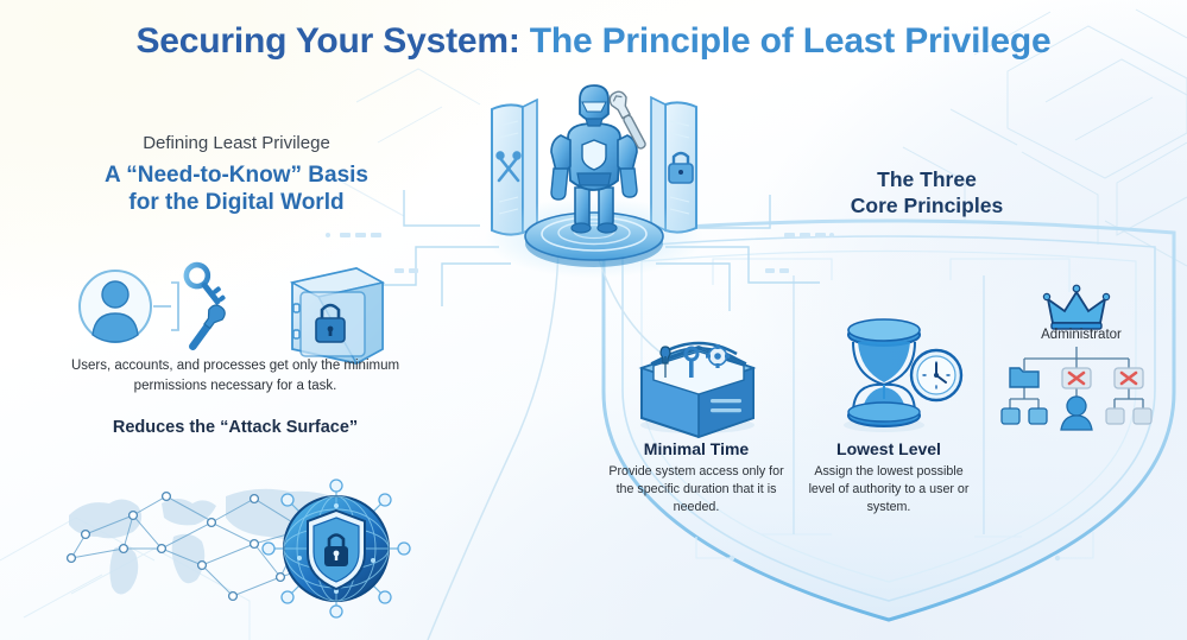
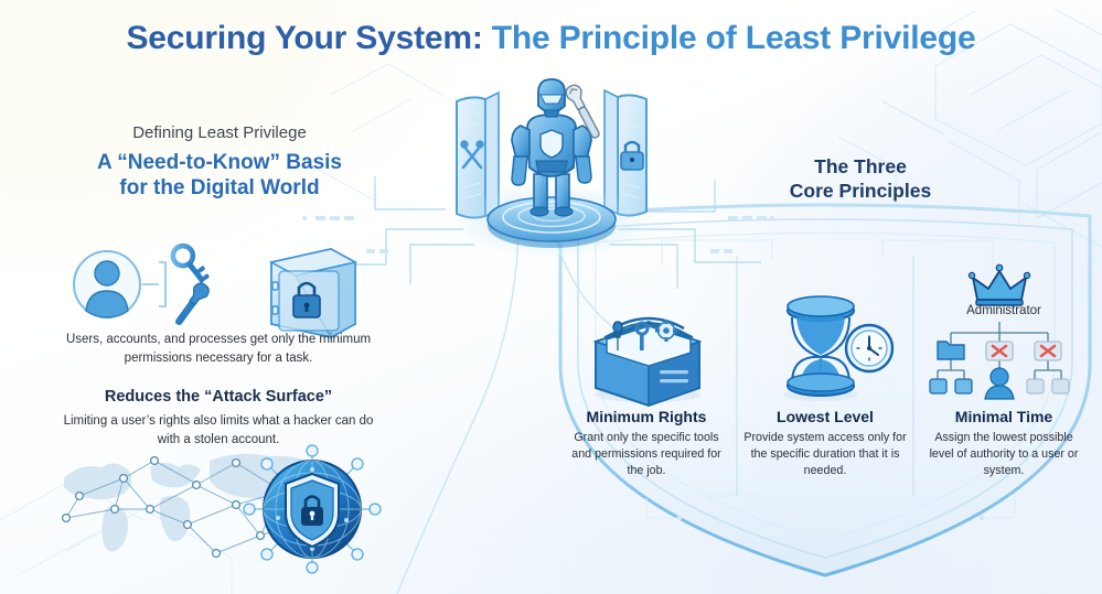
  Securing Your System: The Principle of Least Privilege
  Defining Least Privilege
  A “Need-to-Know” Basis
  for the Digital World
  Users, accounts, and processes get only the minimum permissions necessary for a task.
  Reduces the “Attack Surface”
+ Limiting a user’s rights also limits what a hacker can do with a stolen account.
  The Three
  Core Principles
  Administrator
+ Minimum Rights
+ Grant only the specific tools and permissions required for the job.
- Minimal Time
+ Lowest Level
  Provide system access only for the specific duration that it is needed.
- Lowest Level
+ Minimal Time
  Assign the lowest possible level of authority to a user or system.
